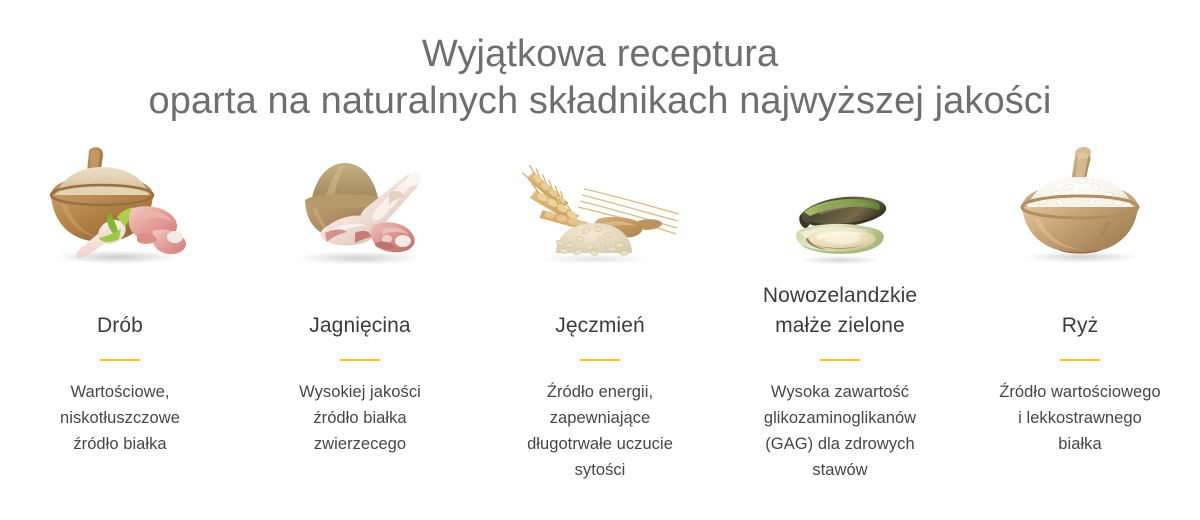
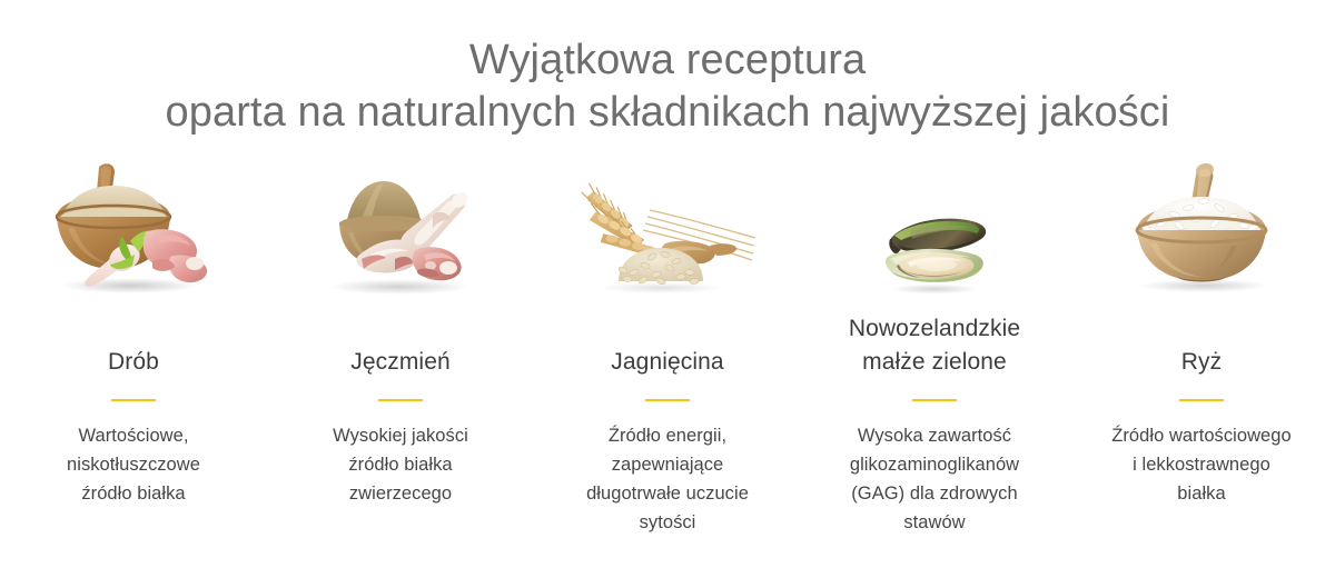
  Wyjątkowa receptura
  oparta na naturalnych składnikach najwyższej jakości
  Drób
  Wartościowe,
  niskotłuszczowe
  źródło białka
- Jagnięcina
+ Jęczmień
  Wysokiej jakości
  źródło białka
  zwierzecego
- Jęczmień
+ Jagnięcina
  Źródło energii,
  zapewniające
  długotrwałe uczucie
  sytości
  Nowozelandzkie
  małże zielone
  Wysoka zawartość
  glikozaminoglikanów
  (GAG) dla zdrowych
  stawów
  Ryż
  Źródło wartościowego
  i lekkostrawnego
  białka
